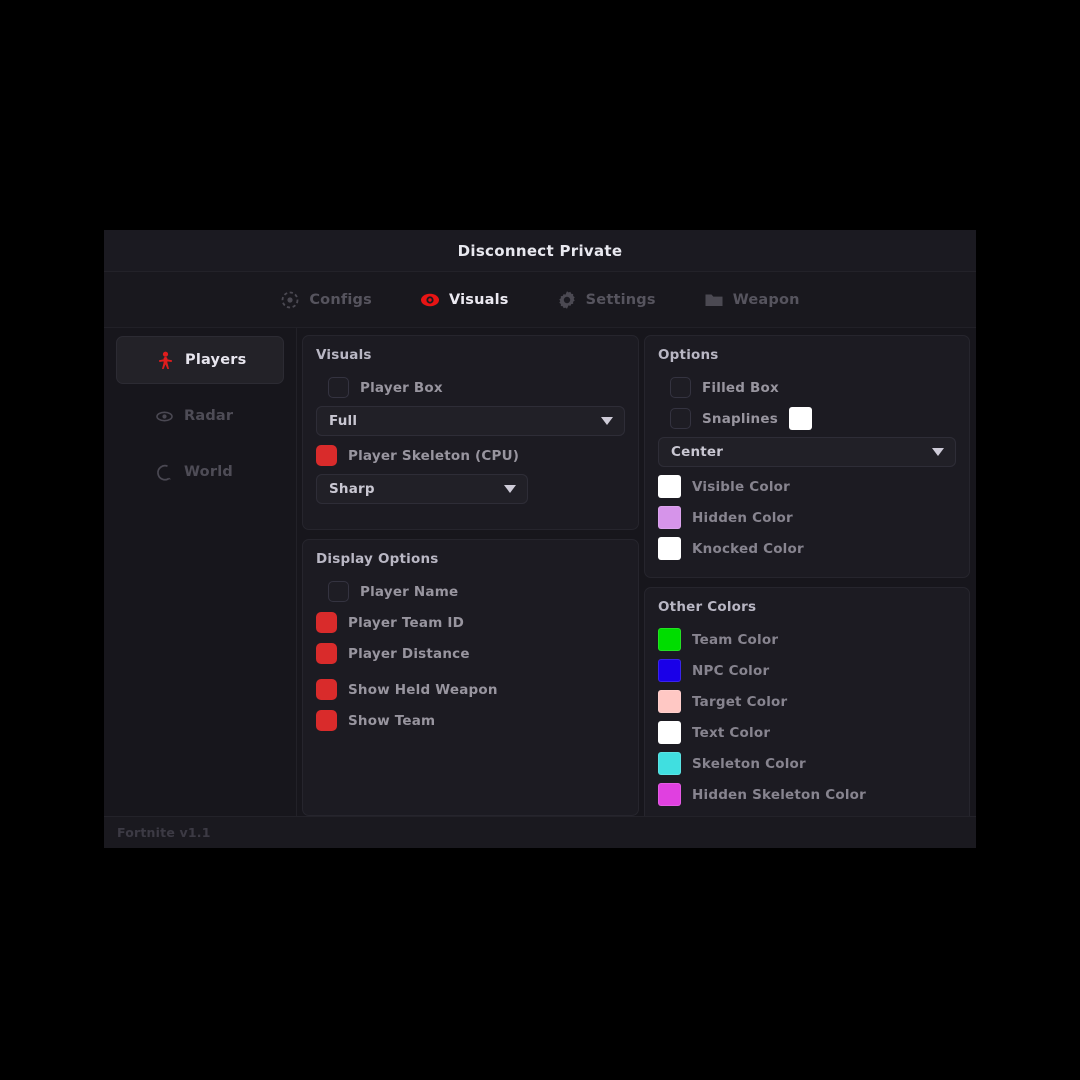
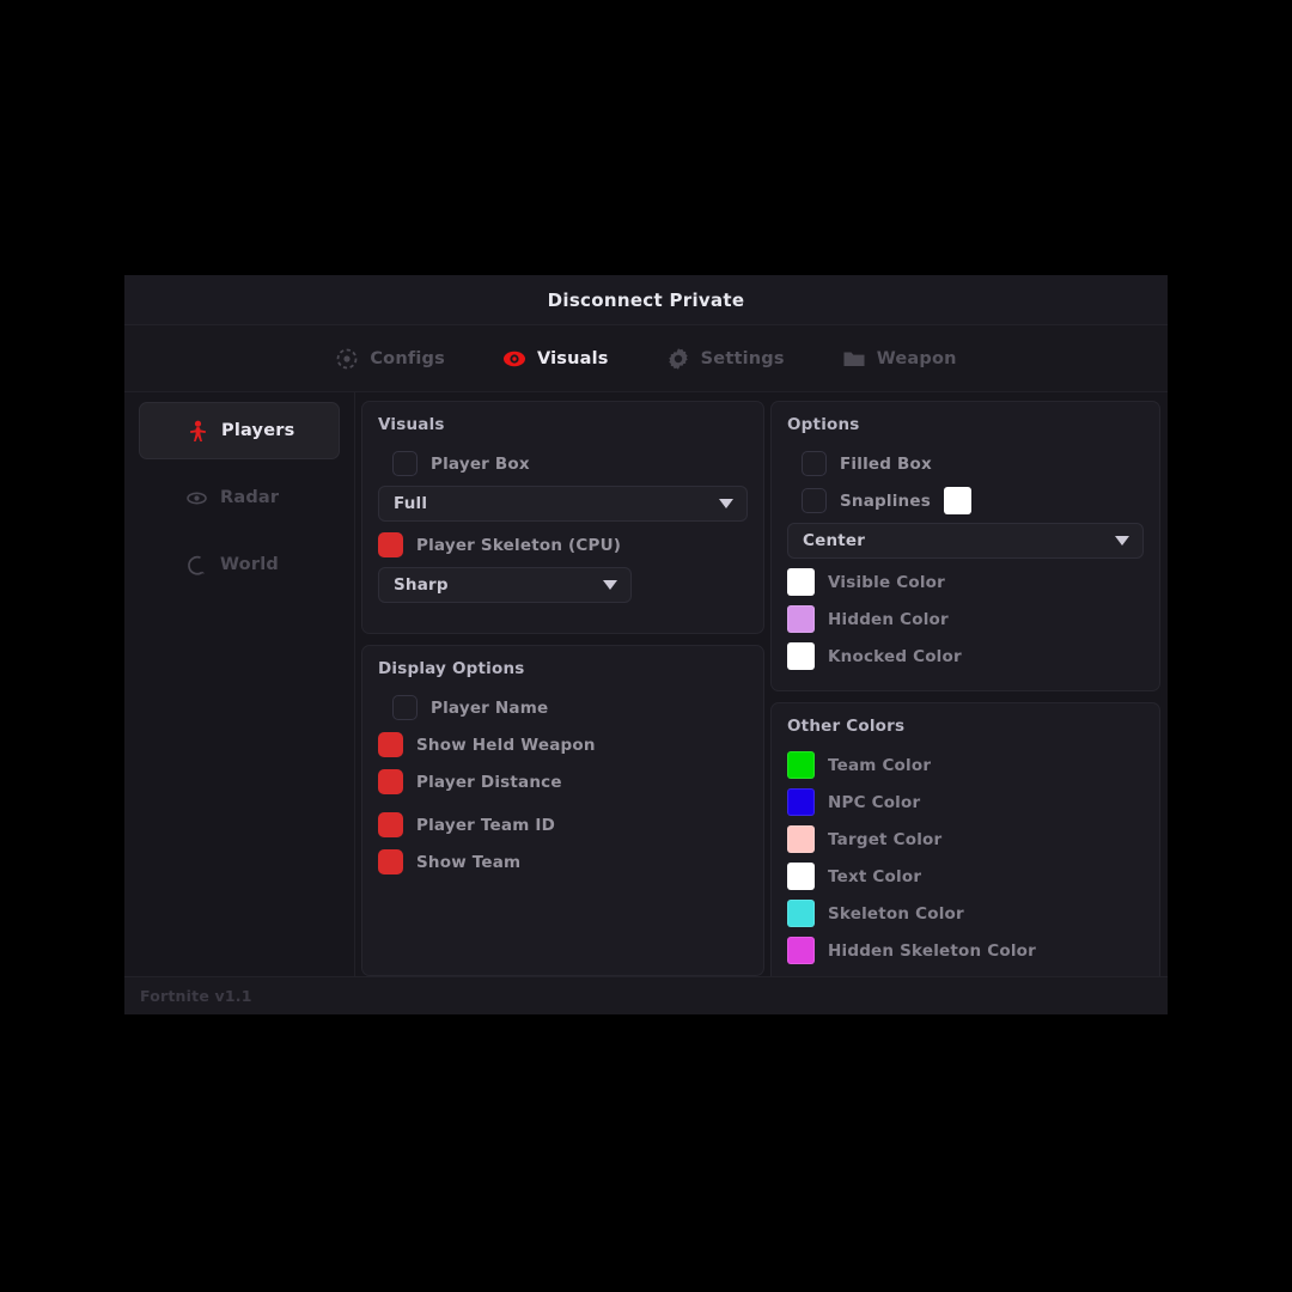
  Disconnect Private
  Configs
  Visuals
  Settings
  Weapon
  Players
  Radar
  World
  Visuals
  Player Box
  Full
  Player Skeleton (CPU)
  Sharp
  Display Options
  Player Name
- Player Team ID
+ Show Held Weapon
  Player Distance
- Show Held Weapon
+ Player Team ID
  Show Team
  Options
  Filled Box
  Snaplines
  Center
  Visible Color
  Hidden Color
  Knocked Color
  Other Colors
  Team Color
  NPC Color
  Target Color
  Text Color
  Skeleton Color
  Hidden Skeleton Color
  Fortnite v1.1
